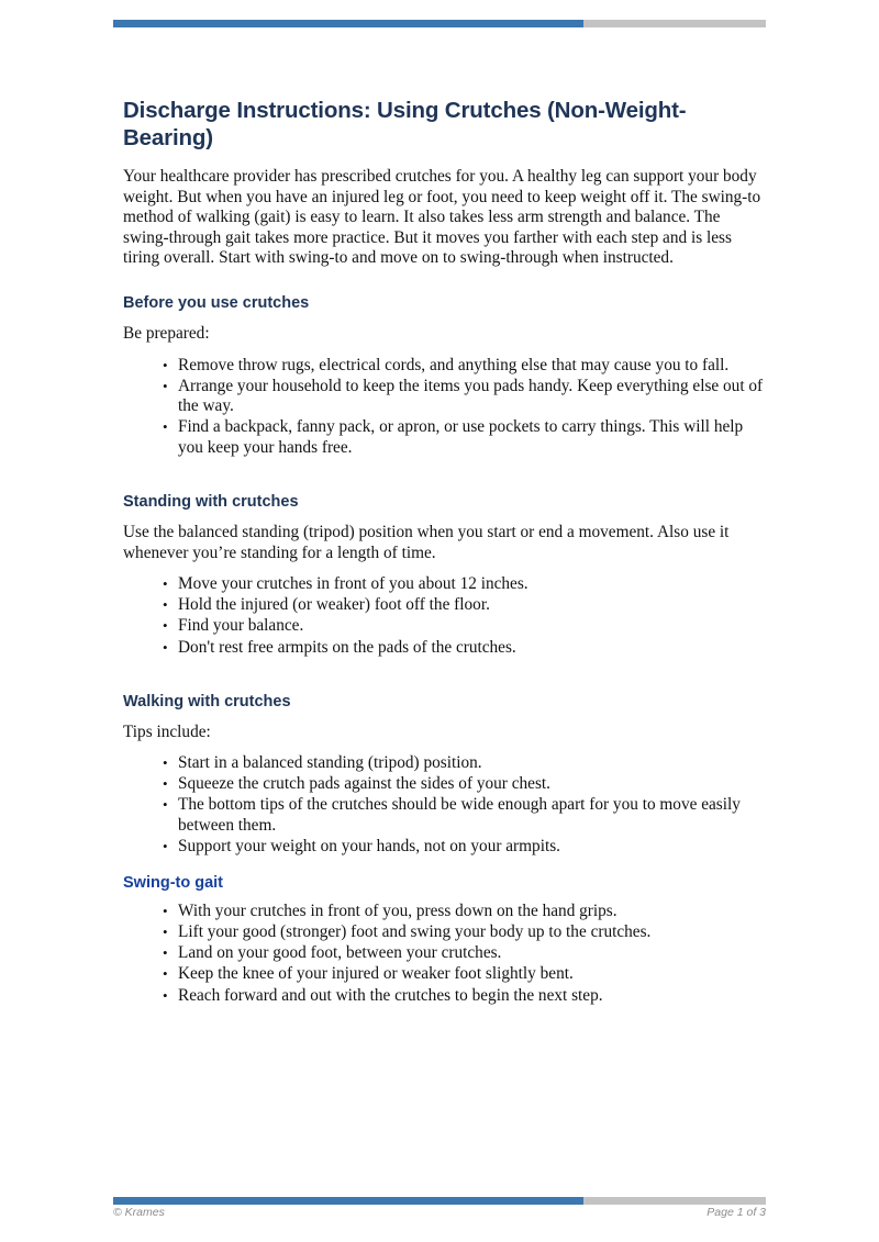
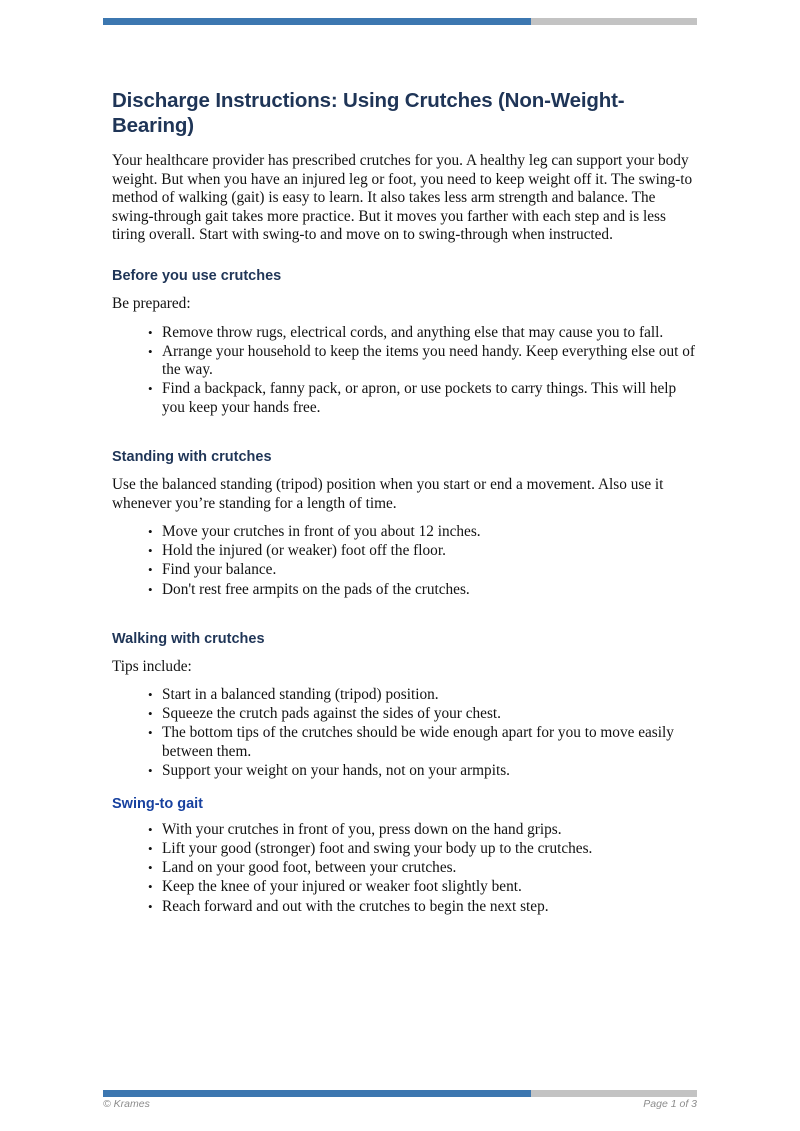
  Discharge Instructions: Using Crutches (Non-Weight-Bearing)
  Your healthcare provider has prescribed crutches for you. A healthy leg can support your body weight. But when you have an injured leg or foot, you need to keep weight off it. The swing-to method of walking (gait) is easy to learn. It also takes less arm strength and balance. The swing-through gait takes more practice. But it moves you farther with each step and is less tiring overall. Start with swing-to and move on to swing-through when instructed.
  Before you use crutches
  Be prepared:
  Remove throw rugs, electrical cords, and anything else that may cause you to fall.
- Arrange your household to keep the items you pads handy. Keep everything else out of the way.
+ Arrange your household to keep the items you need handy. Keep everything else out of the way.
  Find a backpack, fanny pack, or apron, or use pockets to carry things. This will help you keep your hands free.
  Standing with crutches
  Use the balanced standing (tripod) position when you start or end a movement. Also use it whenever you’re standing for a length of time.
  Move your crutches in front of you about 12 inches.
  Hold the injured (or weaker) foot off the floor.
  Find your balance.
  Don't rest free armpits on the pads of the crutches.
  Walking with crutches
  Tips include:
  Start in a balanced standing (tripod) position.
  Squeeze the crutch pads against the sides of your chest.
  The bottom tips of the crutches should be wide enough apart for you to move easily between them.
  Support your weight on your hands, not on your armpits.
  Swing-to gait
  With your crutches in front of you, press down on the hand grips.
  Lift your good (stronger) foot and swing your body up to the crutches.
  Land on your good foot, between your crutches.
  Keep the knee of your injured or weaker foot slightly bent.
  Reach forward and out with the crutches to begin the next step.
  © Krames
  Page 1 of 3
